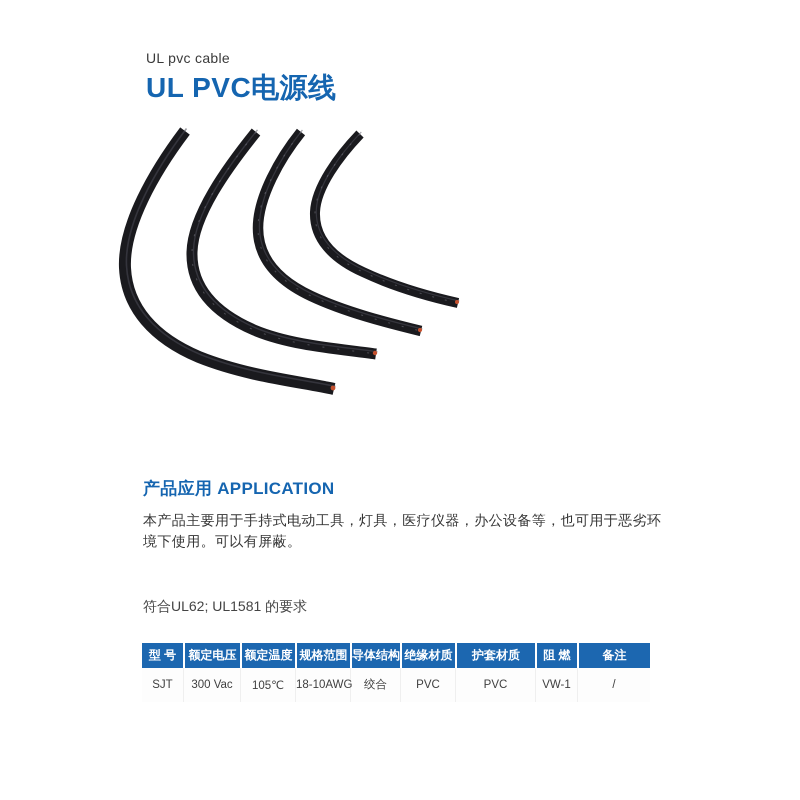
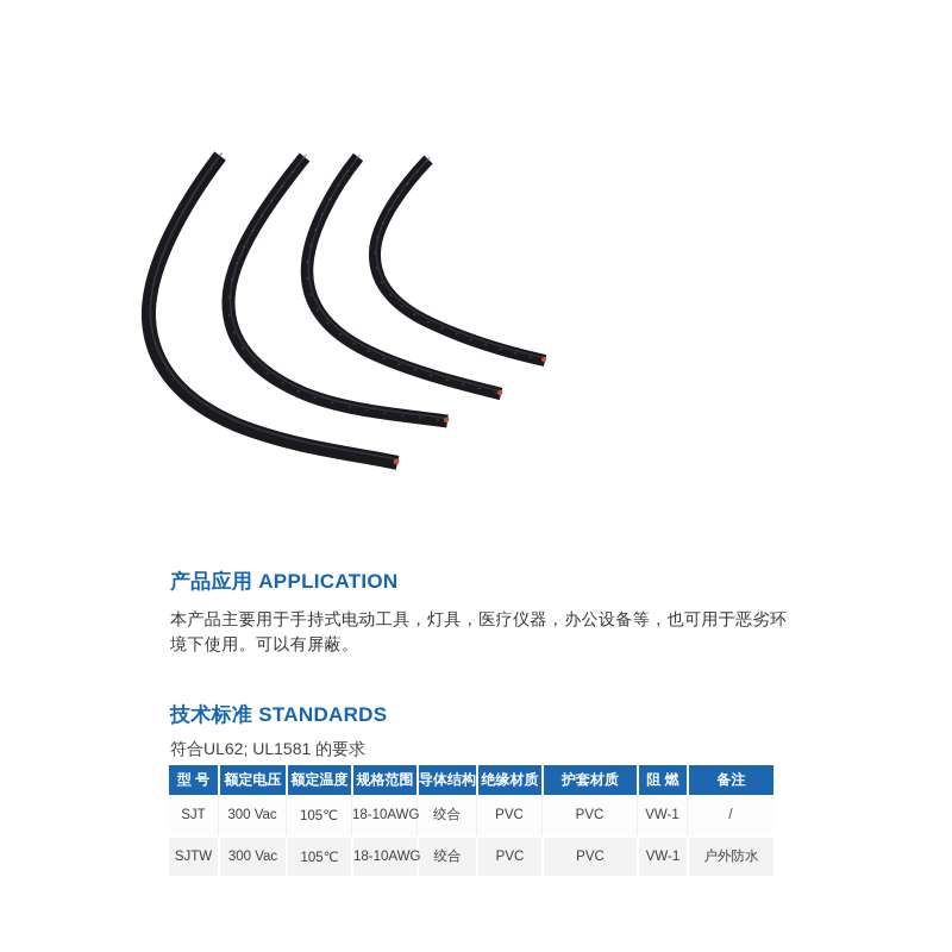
- UL pvc cable
- UL PVC电源线
  产品应用 APPLICATION
  本产品主要用于手持式电动工具，灯具，医疗仪器，办公设备等，也可用于恶劣环境下使用。可以有屏蔽。
+ 技术标准 STANDARDS
  符合UL62; UL1581 的要求
  型 号	额定电压	额定温度	规格范围	导体结构	绝缘材质	护套材质	阻 燃	备注
  SJT	300 Vac	105℃	18-10AWG	绞合	PVC	PVC	VW-1	/
+ SJTW	300 Vac	105℃	18-10AWG	绞合	PVC	PVC	VW-1	户外防水
